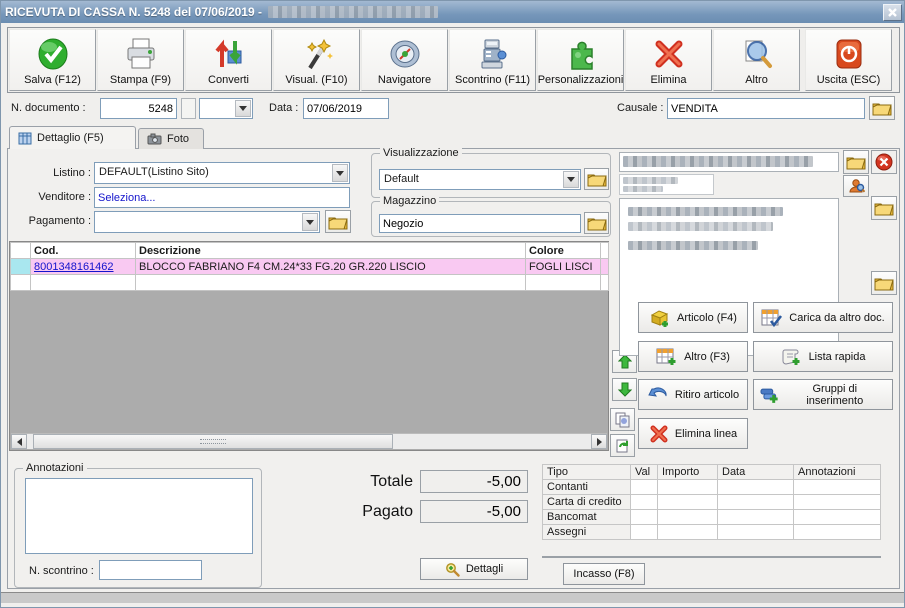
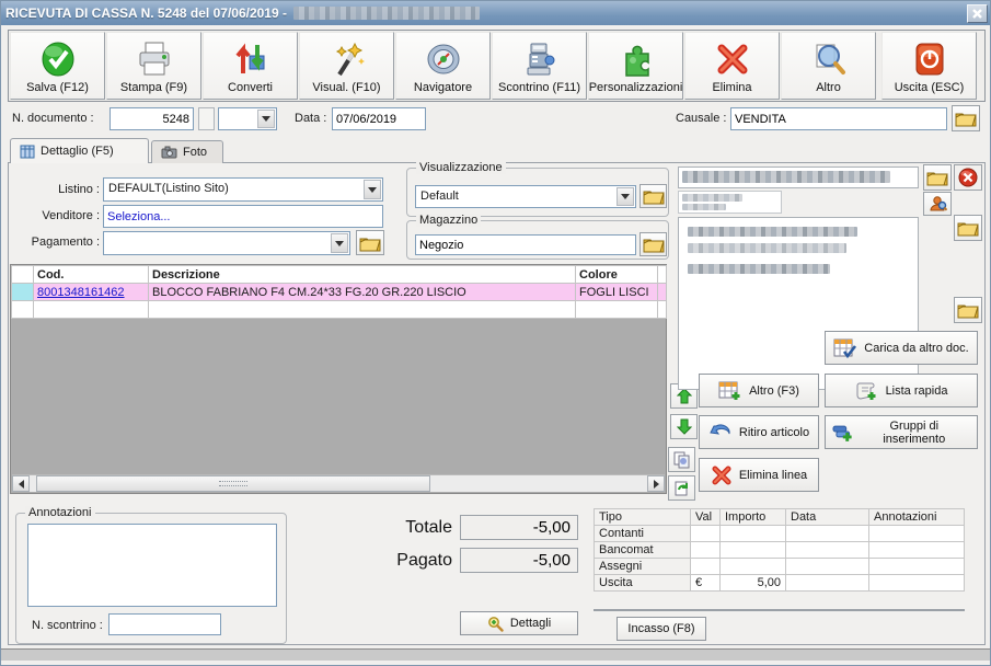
  RICEVUTA DI CASSA N. 5248 del 07/06/2019 -
  Salva (F12)
  Stampa (F9)
  Converti
  Visual. (F10)
  Navigatore
  Scontrino (F11)
  Personalizzazioni
  Elimina
  Altro
  Uscita (ESC)
  N. documento :
  5248
  Data :
  07/06/2019
  Causale :
  VENDITA
  Dettaglio (F5)
  Foto
  Listino :
  DEFAULT(Listino Sito)
  Venditore :
  Seleziona...
  Pagamento :
  Visualizzazione
  Default
  Magazzino
  Negozio
  	Cod.	Descrizione	Colore
  	8001348161462	BLOCCO FABRIANO F4 CM.24*33 FG.20 GR.220 LISCIO	FOGLI LISCI
- Articolo (F4)
  Carica da altro doc.
  Altro (F3)
  Lista rapida
  Ritiro articolo
  Gruppi di inserimento
  Elimina linea
  Annotazioni
  N. scontrino :
  Totale
  -5,00
  Pagato
  -5,00
  Dettagli
  Tipo	Val	Importo	Data	Annotazioni
  Contanti
- Carta di credito
  Bancomat
  Assegni
+ Uscita	€	5,00
  Incasso (F8)
